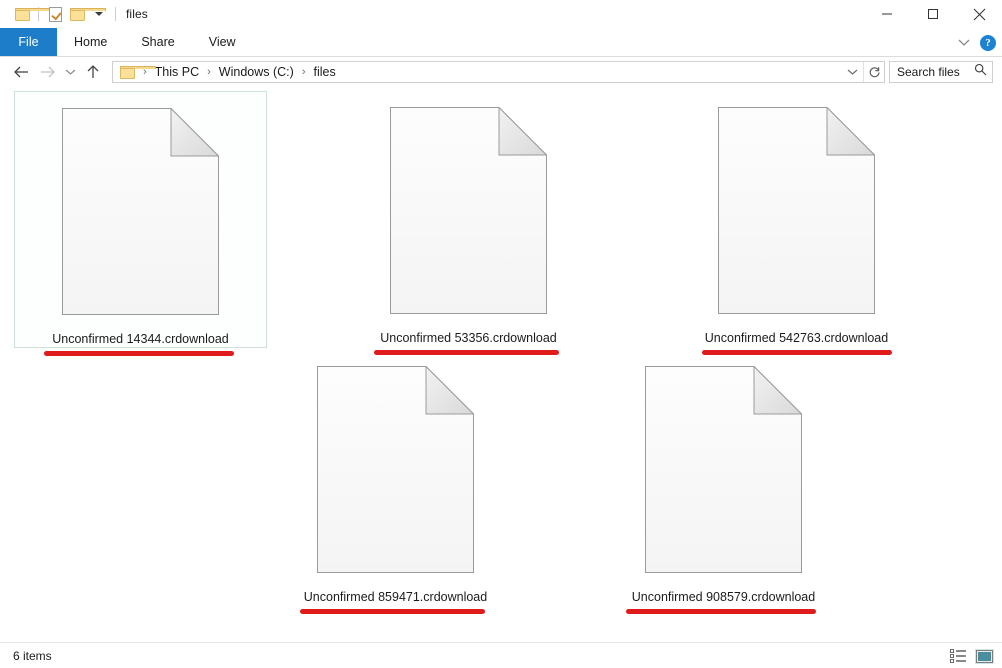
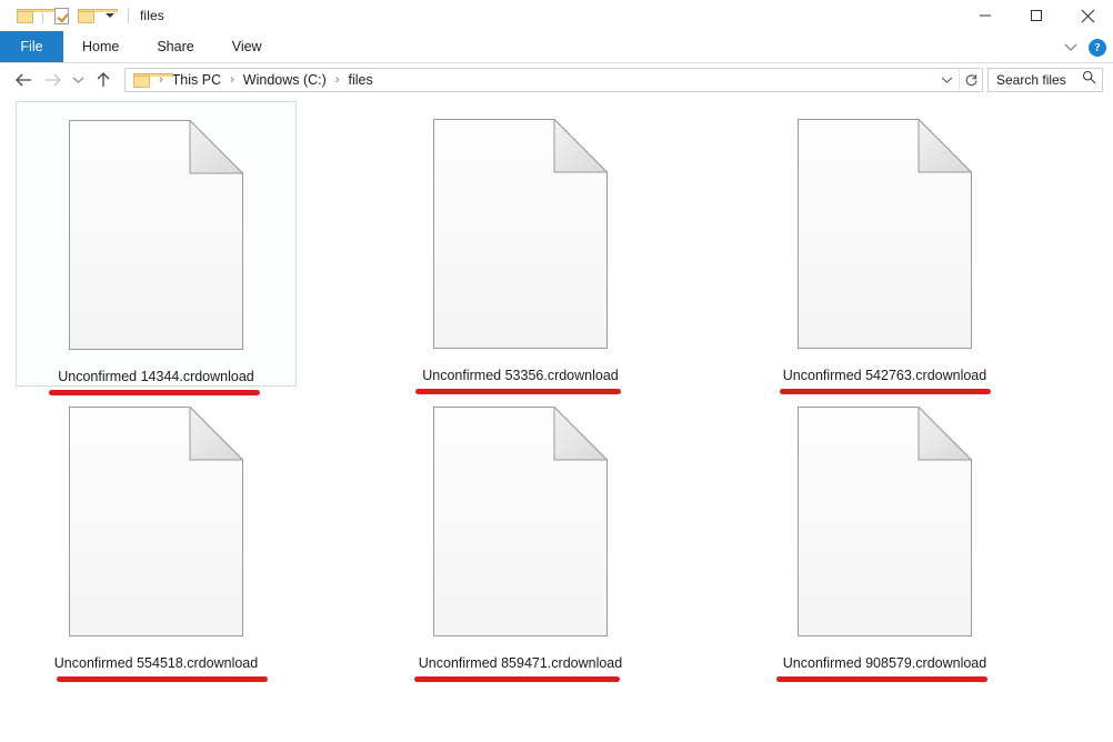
  files
  File
  Home
  Share
  View
  ?
  ›
  This PC
  ›
  Windows (C:)
  ›
  files
  Search files
  Unconfirmed 14344.crdownload
  Unconfirmed 53356.crdownload
  Unconfirmed 542763.crdownload
+ Unconfirmed 554518.crdownload
  Unconfirmed 859471.crdownload
  Unconfirmed 908579.crdownload
- 6 items
